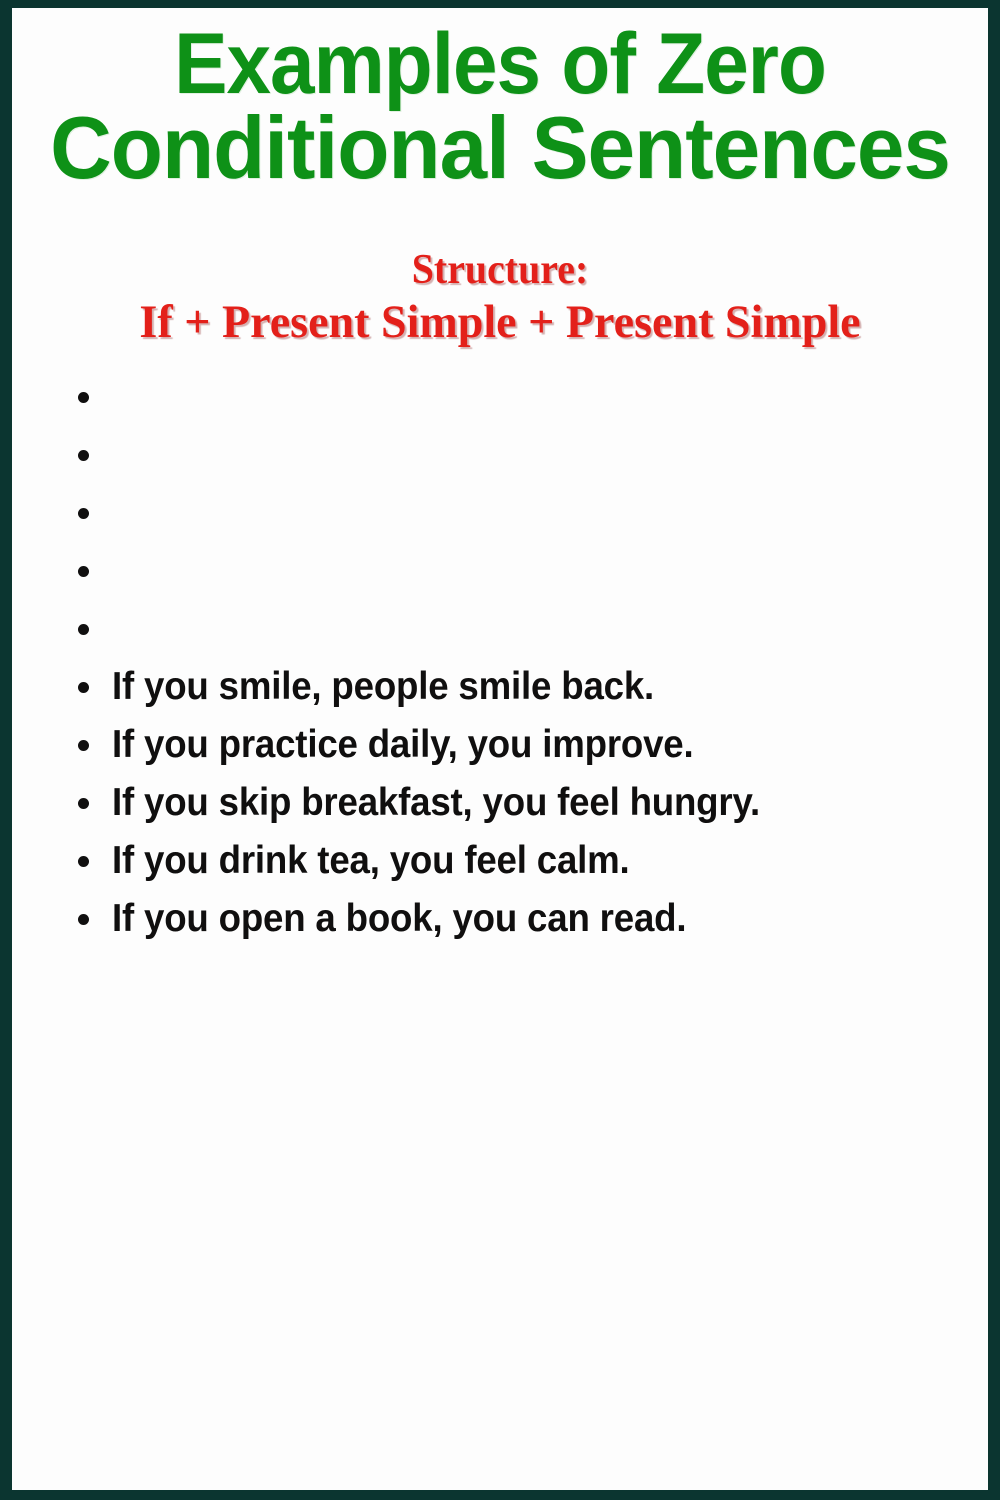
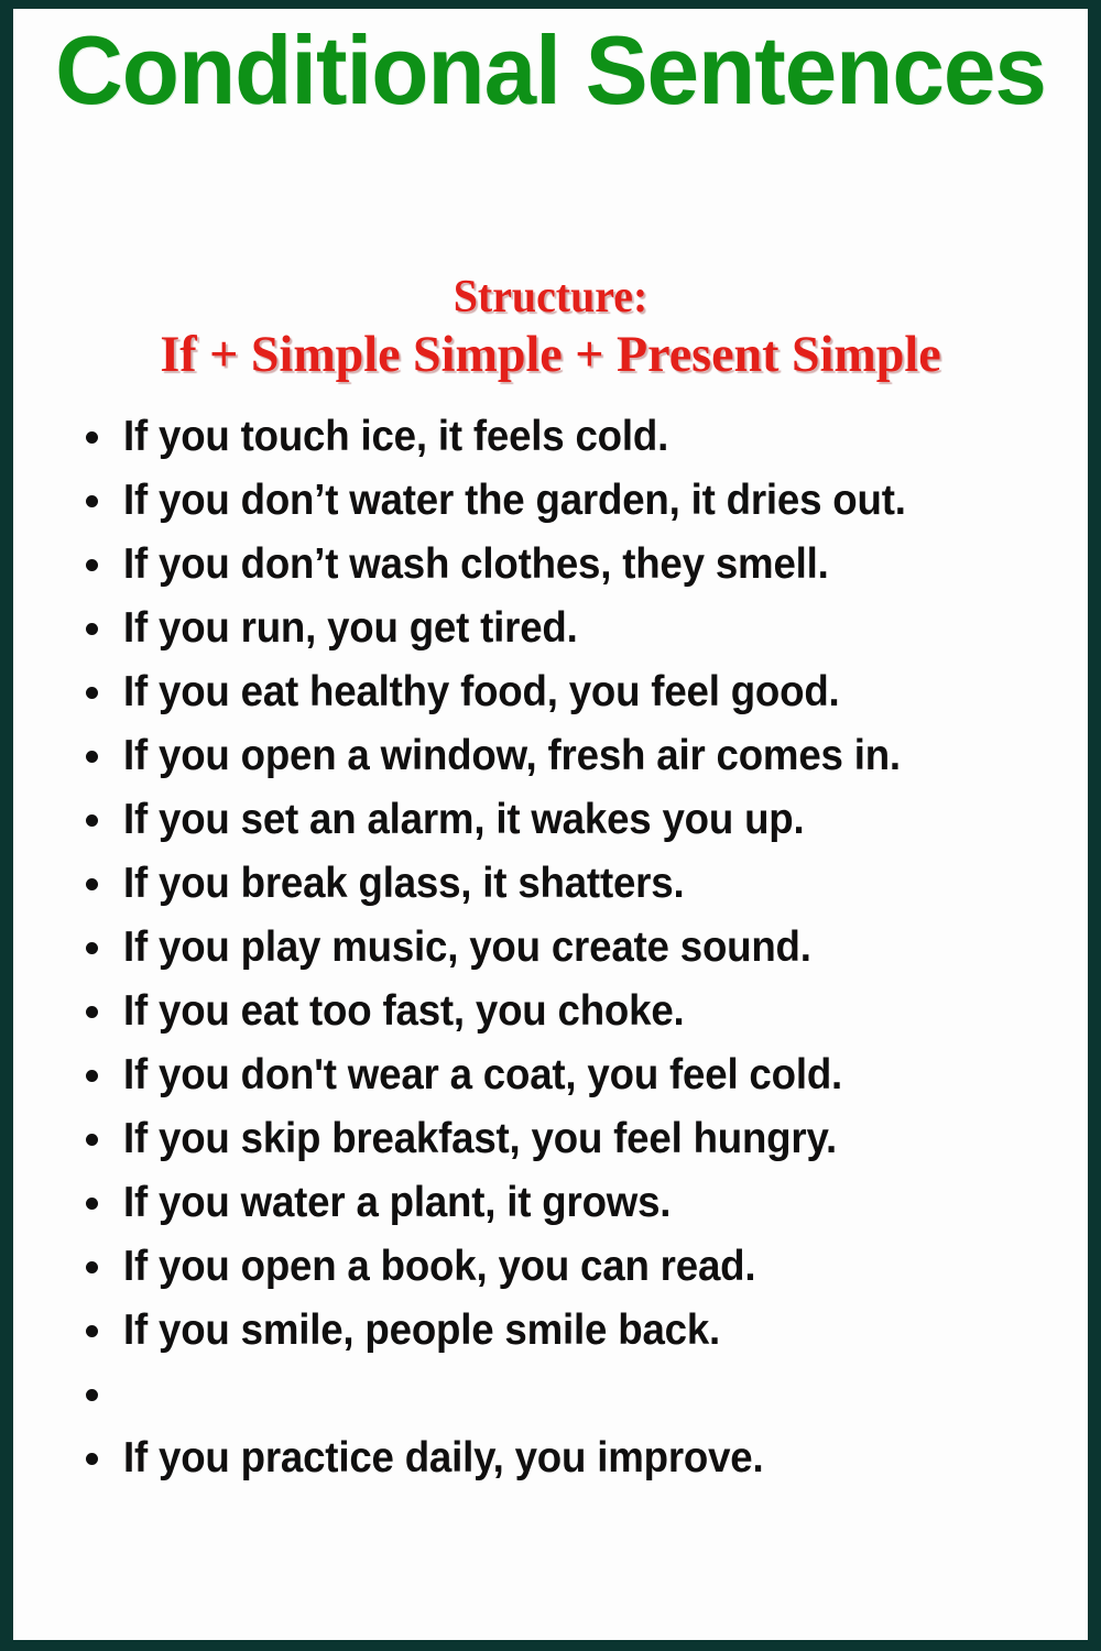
- Examples of Zero
  Conditional Sentences
  Structure:
- If + Present Simple + Present Simple
+ If + Simple Simple + Present Simple
+ If you touch ice, it feels cold.
+ If you don’t water the garden, it dries out.
+ If you don’t wash clothes, they smell.
+ If you run, you get tired.
+ If you eat healthy food, you feel good.
+ If you open a window, fresh air comes in.
+ If you set an alarm, it wakes you up.
+ If you break glass, it shatters.
+ If you play music, you create sound.
+ If you eat too fast, you choke.
+ If you don't wear a coat, you feel cold.
- If you smile, people smile back.
+ If you skip breakfast, you feel hungry.
+ If you water a plant, it grows.
- If you practice daily, you improve.
+ If you open a book, you can read.
- If you skip breakfast, you feel hungry.
+ If you smile, people smile back.
- If you drink tea, you feel calm.
- If you open a book, you can read.
+ If you practice daily, you improve.
